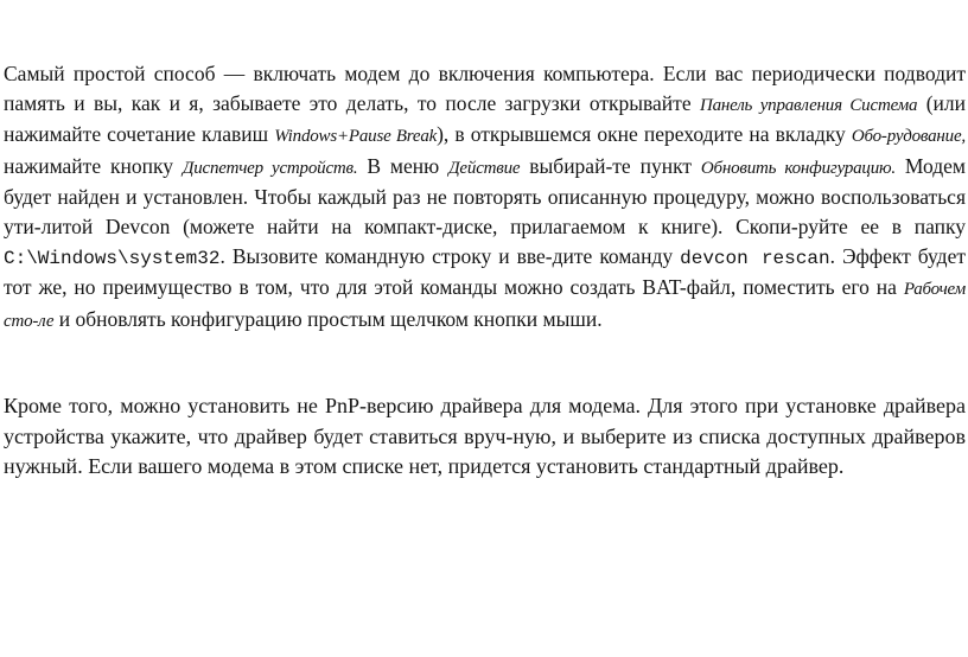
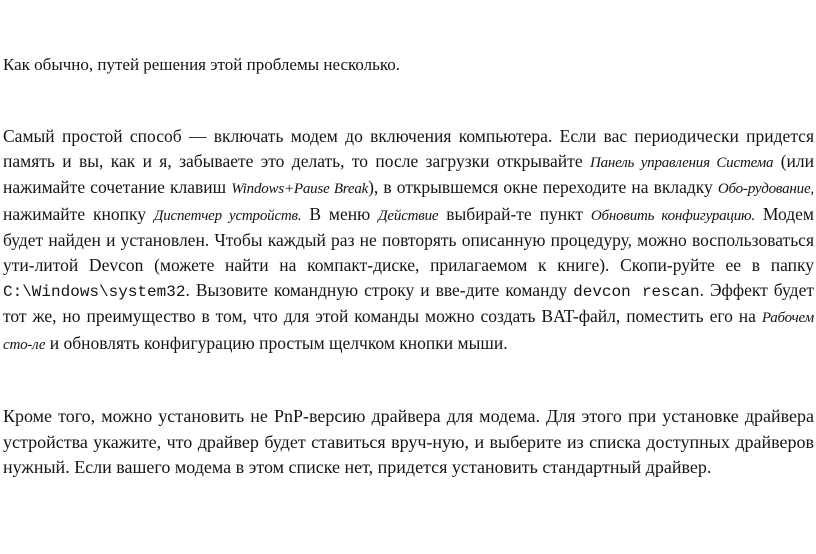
+ Как обычно, путей решения этой проблемы несколько.
- Самый простой способ — включать модем до включения компьютера. Если вас периодически подводит память и вы, как и я, забываете это делать, то после загрузки открывайте Панель управления Система (или нажимайте сочетание клавиш Windows+Pause Break), в открывшемся окне переходите на вкладку Обо-рудование, нажимайте кнопку Диспетчер устройств. В меню Действие выбирай-те пункт Обновить конфигурацию. Модем будет найден и установлен. Чтобы каждый раз не повторять описанную процедуру, можно воспользоваться ути-литой Devcon (можете найти на компакт-диске, прилагаемом к книге). Скопи-руйте ее в папку C:\Windows\system32. Вызовите командную строку и вве-дите команду devcon rescan. Эффект будет тот же, но преимущество в том, что для этой команды можно создать BAT-файл, поместить его на Рабочем сто-ле и обновлять конфигурацию простым щелчком кнопки мыши.
+ Самый простой способ — включать модем до включения компьютера. Если вас периодически придется память и вы, как и я, забываете это делать, то после загрузки открывайте Панель управления Система (или нажимайте сочетание клавиш Windows+Pause Break), в открывшемся окне переходите на вкладку Обо-рудование, нажимайте кнопку Диспетчер устройств. В меню Действие выбирай-те пункт Обновить конфигурацию. Модем будет найден и установлен. Чтобы каждый раз не повторять описанную процедуру, можно воспользоваться ути-литой Devcon (можете найти на компакт-диске, прилагаемом к книге). Скопи-руйте ее в папку C:\Windows\system32. Вызовите командную строку и вве-дите команду devcon rescan. Эффект будет тот же, но преимущество в том, что для этой команды можно создать BAT-файл, поместить его на Рабочем сто-ле и обновлять конфигурацию простым щелчком кнопки мыши.
  Кроме того, можно установить не PnP-версию драйвера для модема. Для этого при установке драйвера устройства укажите, что драйвер будет ставиться вруч-ную, и выберите из списка доступных драйверов нужный. Если вашего модема в этом списке нет, придется установить стандартный драйвер.
